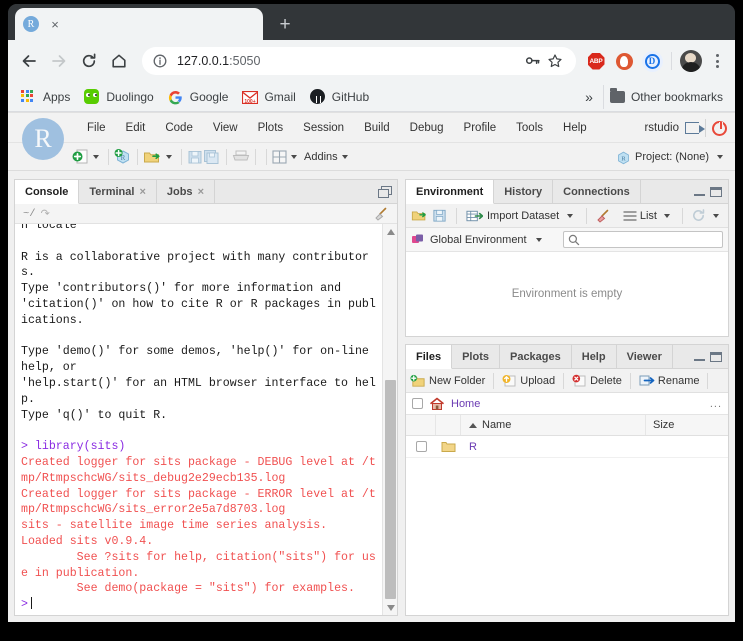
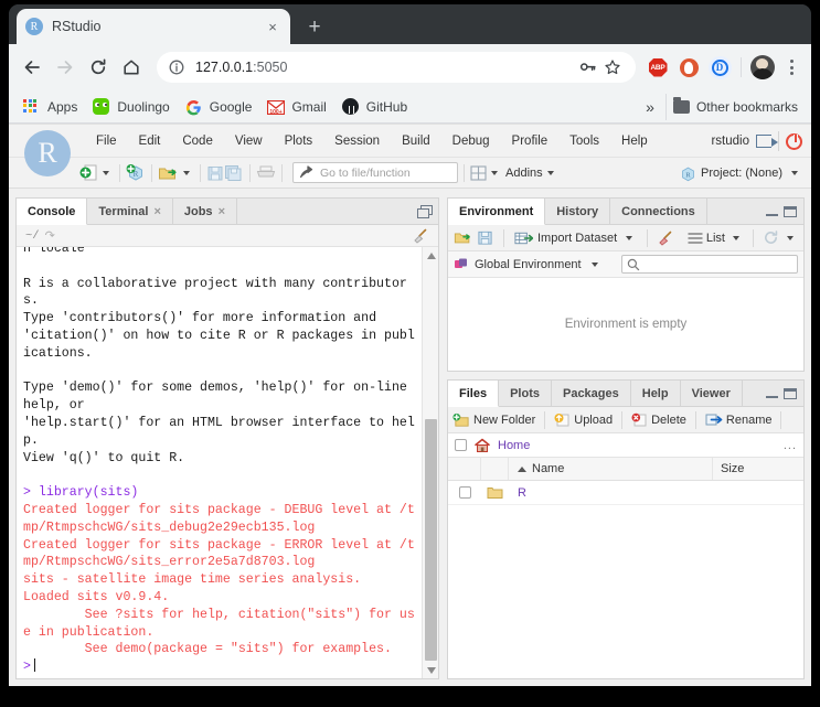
  R
+ RStudio
  ×
  +
  127.0.0.1:5050
  D
  Apps
  Duolingo
  Google
  Gmail
  GitHub
  »
  Other bookmarks
  R
  File
  Edit
  Code
  View
  Plots
  Session
  Build
  Debug
  Profile
  Tools
  Help
  rstudio
  R
+ Go to file/function
  Addins
  Project: (None)
  Console
  Terminal
  ×
  Jobs
  ×
  ~/
  ↷
  n locale
  R is a collaborative project with many contributors.
  Type 'contributors()' for more information and
  'citation()' on how to cite R or R packages in publications.
  Type 'demo()' for some demos, 'help()' for on-line help, or
  'help.start()' for an HTML browser interface to help.
- Type 'q()' to quit R.
+ View 'q()' to quit R.
  > library(sits)
  Created logger for sits package - DEBUG level at /tmp/RtmpschcWG/sits_debug2e29ecb135.log
  Created logger for sits package - ERROR level at /tmp/RtmpschcWG/sits_error2e5a7d8703.log
  sits - satellite image time series analysis.
  Loaded sits v0.9.4.
  See ?sits for help, citation("sits") for use in publication.
  See demo(package = "sits") for examples.
  >
  Environment
  History
  Connections
  Import Dataset
  List
  Global Environment
  Environment is empty
  Files
  Plots
  Packages
  Help
  Viewer
  New Folder
  Upload
  Delete
  Rename
  Home
  ...
  Name
  Size
  R
